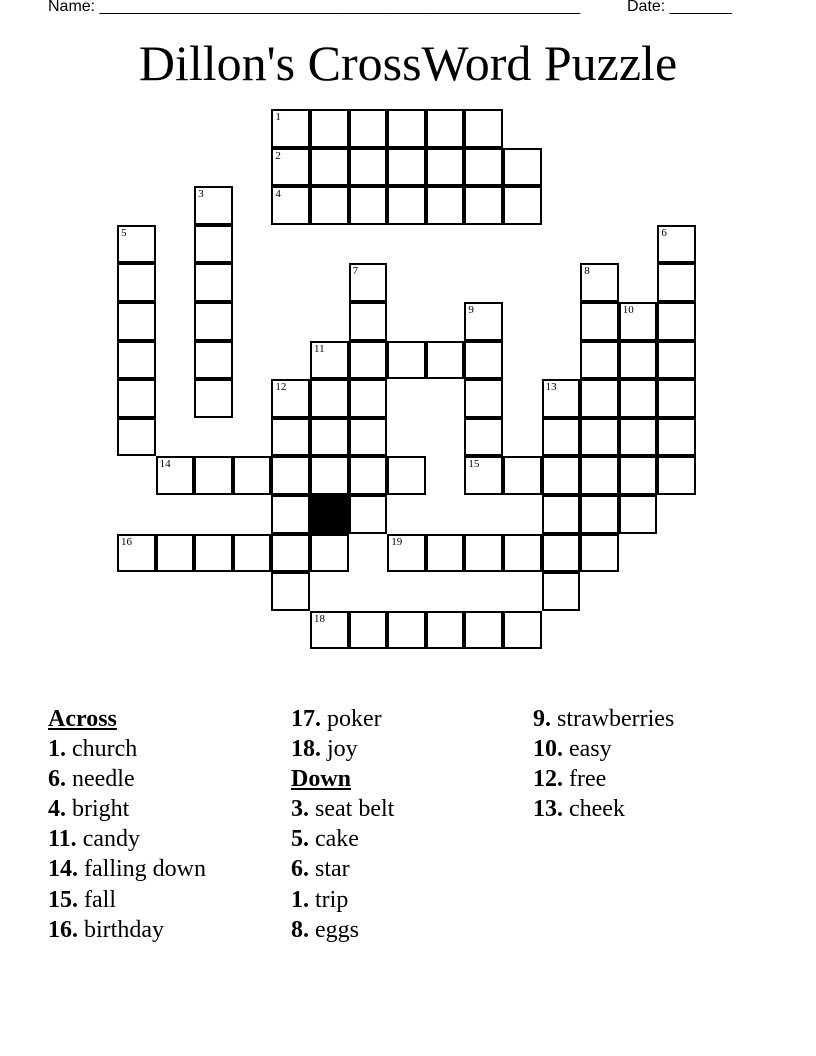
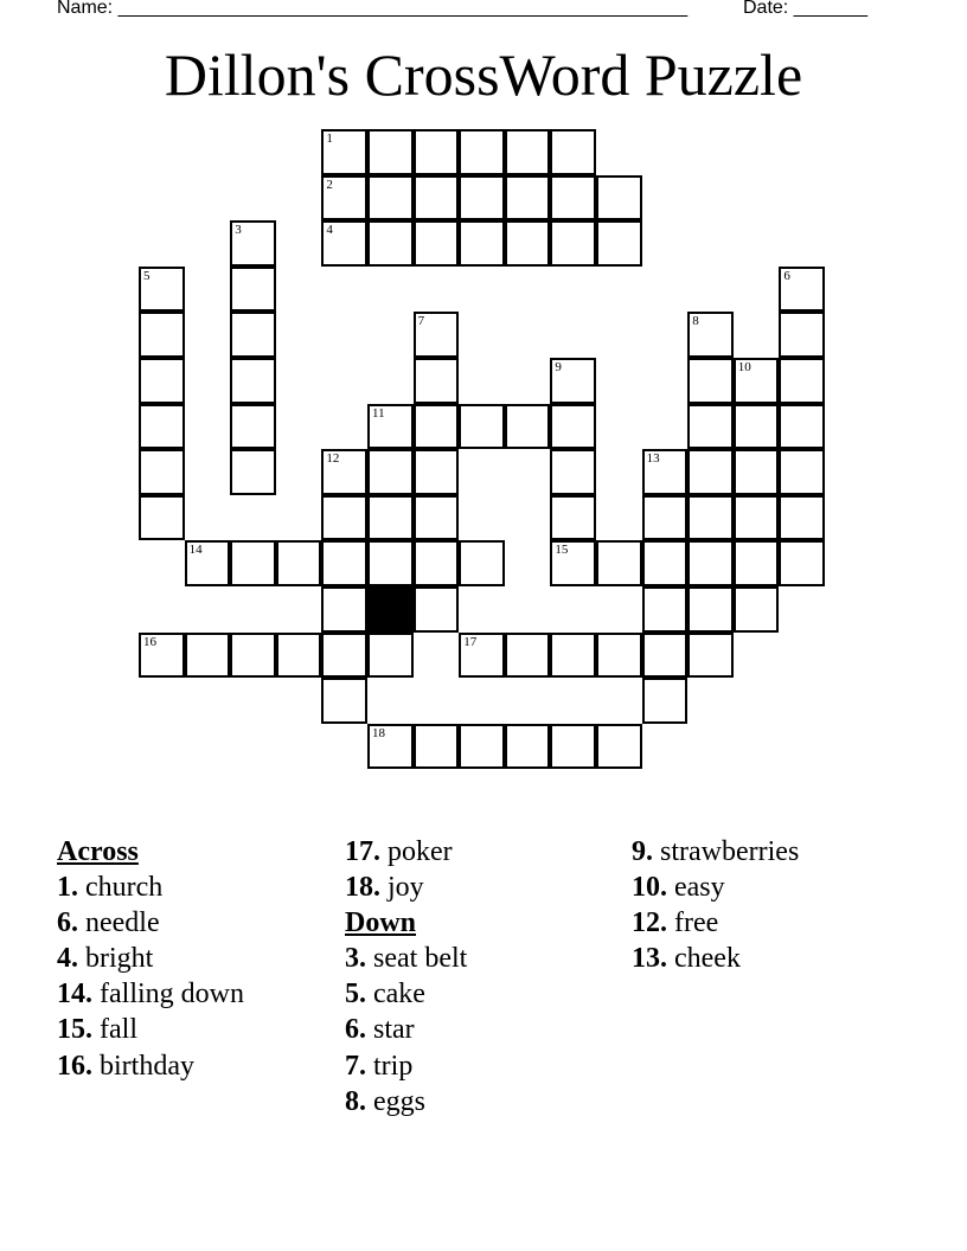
  Name: ______________________________________________________
  Date: _______
  Dillon's CrossWord Puzzle
  1
  2
  3
  4
  5
  6
  7
  8
  9
  10
  11
  12
  13
  14
  15
  16
- 19
+ 17
  18
  Across
  1. church
  6. needle
  4. bright
- 11. candy
  14. falling down
  15. fall
  16. birthday
  17. poker
  18. joy
  Down
  3. seat belt
  5. cake
  6. star
- 1. trip
+ 7. trip
  8. eggs
  9. strawberries
  10. easy
  12. free
  13. cheek
